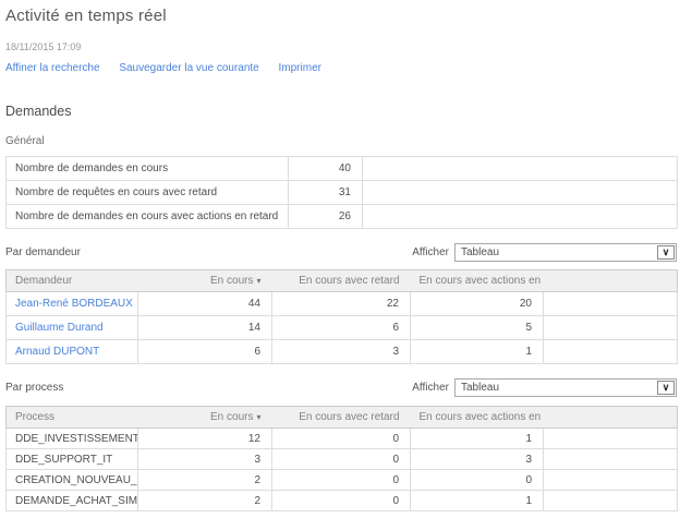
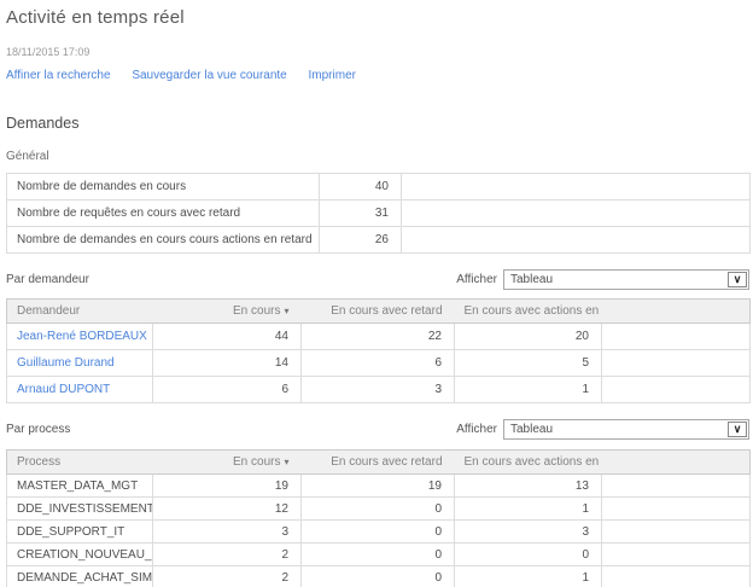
  Activité en temps réel
  18/11/2015 17:09
  Affiner la recherche Sauvegarder la vue courante Imprimer
  Demandes
  Général
  Nombre de demandes en cours	40
  Nombre de requêtes en cours avec retard	31
- Nombre de demandes en cours avec actions en retard	26
+ Nombre de demandes en cours cours actions en retard	26
  Par demandeur
  Afficher
  Tableau
  ∨
  Demandeur	En cours ▾	En cours avec retard	En cours avec actions en
  Jean-René BORDEAUX	44	22	20
  Guillaume Durand	14	6	5
  Arnaud DUPONT	6	3	1
  Par process
  Afficher
  Tableau
  ∨
  Process	En cours ▾	En cours avec retard	En cours avec actions en
+ MASTER_DATA_MGT	19	19	13
  DDE_INVESTISSEMENT	12	0	1
  DDE_SUPPORT_IT	3	0	3
  CREATION_NOUVEAU_	2	0	0
  DEMANDE_ACHAT_SIM	2	0	1
